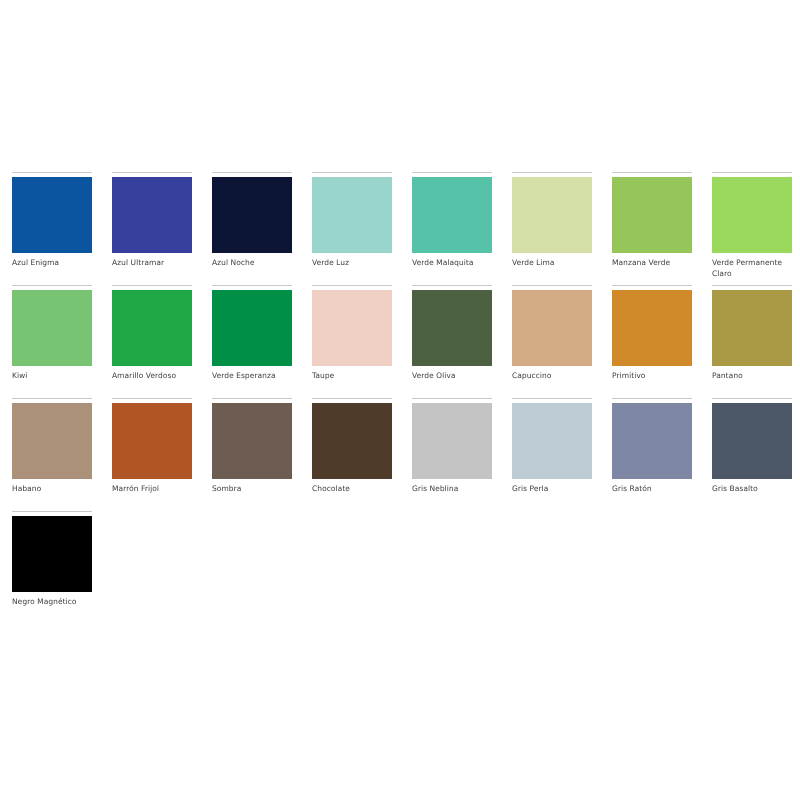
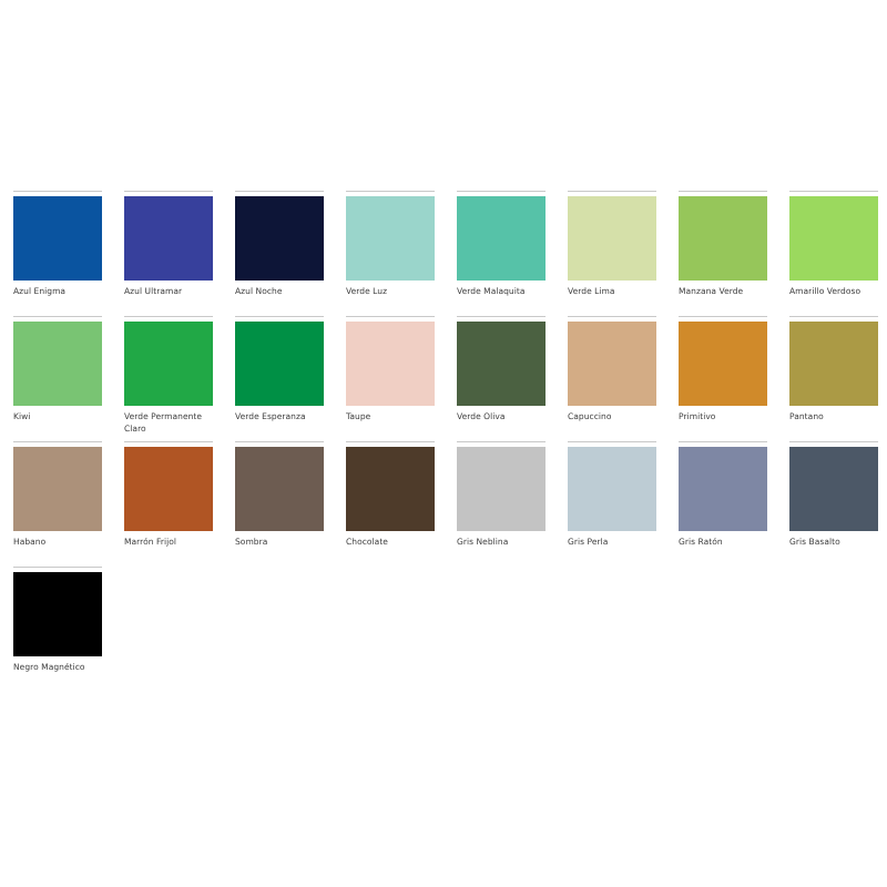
  Azul Enigma
  Azul Ultramar
  Azul Noche
  Verde Luz
  Verde Malaquita
  Verde Lima
  Manzana Verde
- Verde Permanente Claro
+ Amarillo Verdoso
  Kiwi
- Amarillo Verdoso
+ Verde Permanente Claro
  Verde Esperanza
  Taupe
  Verde Oliva
  Capuccino
  Primitivo
  Pantano
  Habano
  Marrón Frijol
  Sombra
  Chocolate
  Gris Neblina
  Gris Perla
  Gris Ratón
  Gris Basalto
  Negro Magnético
